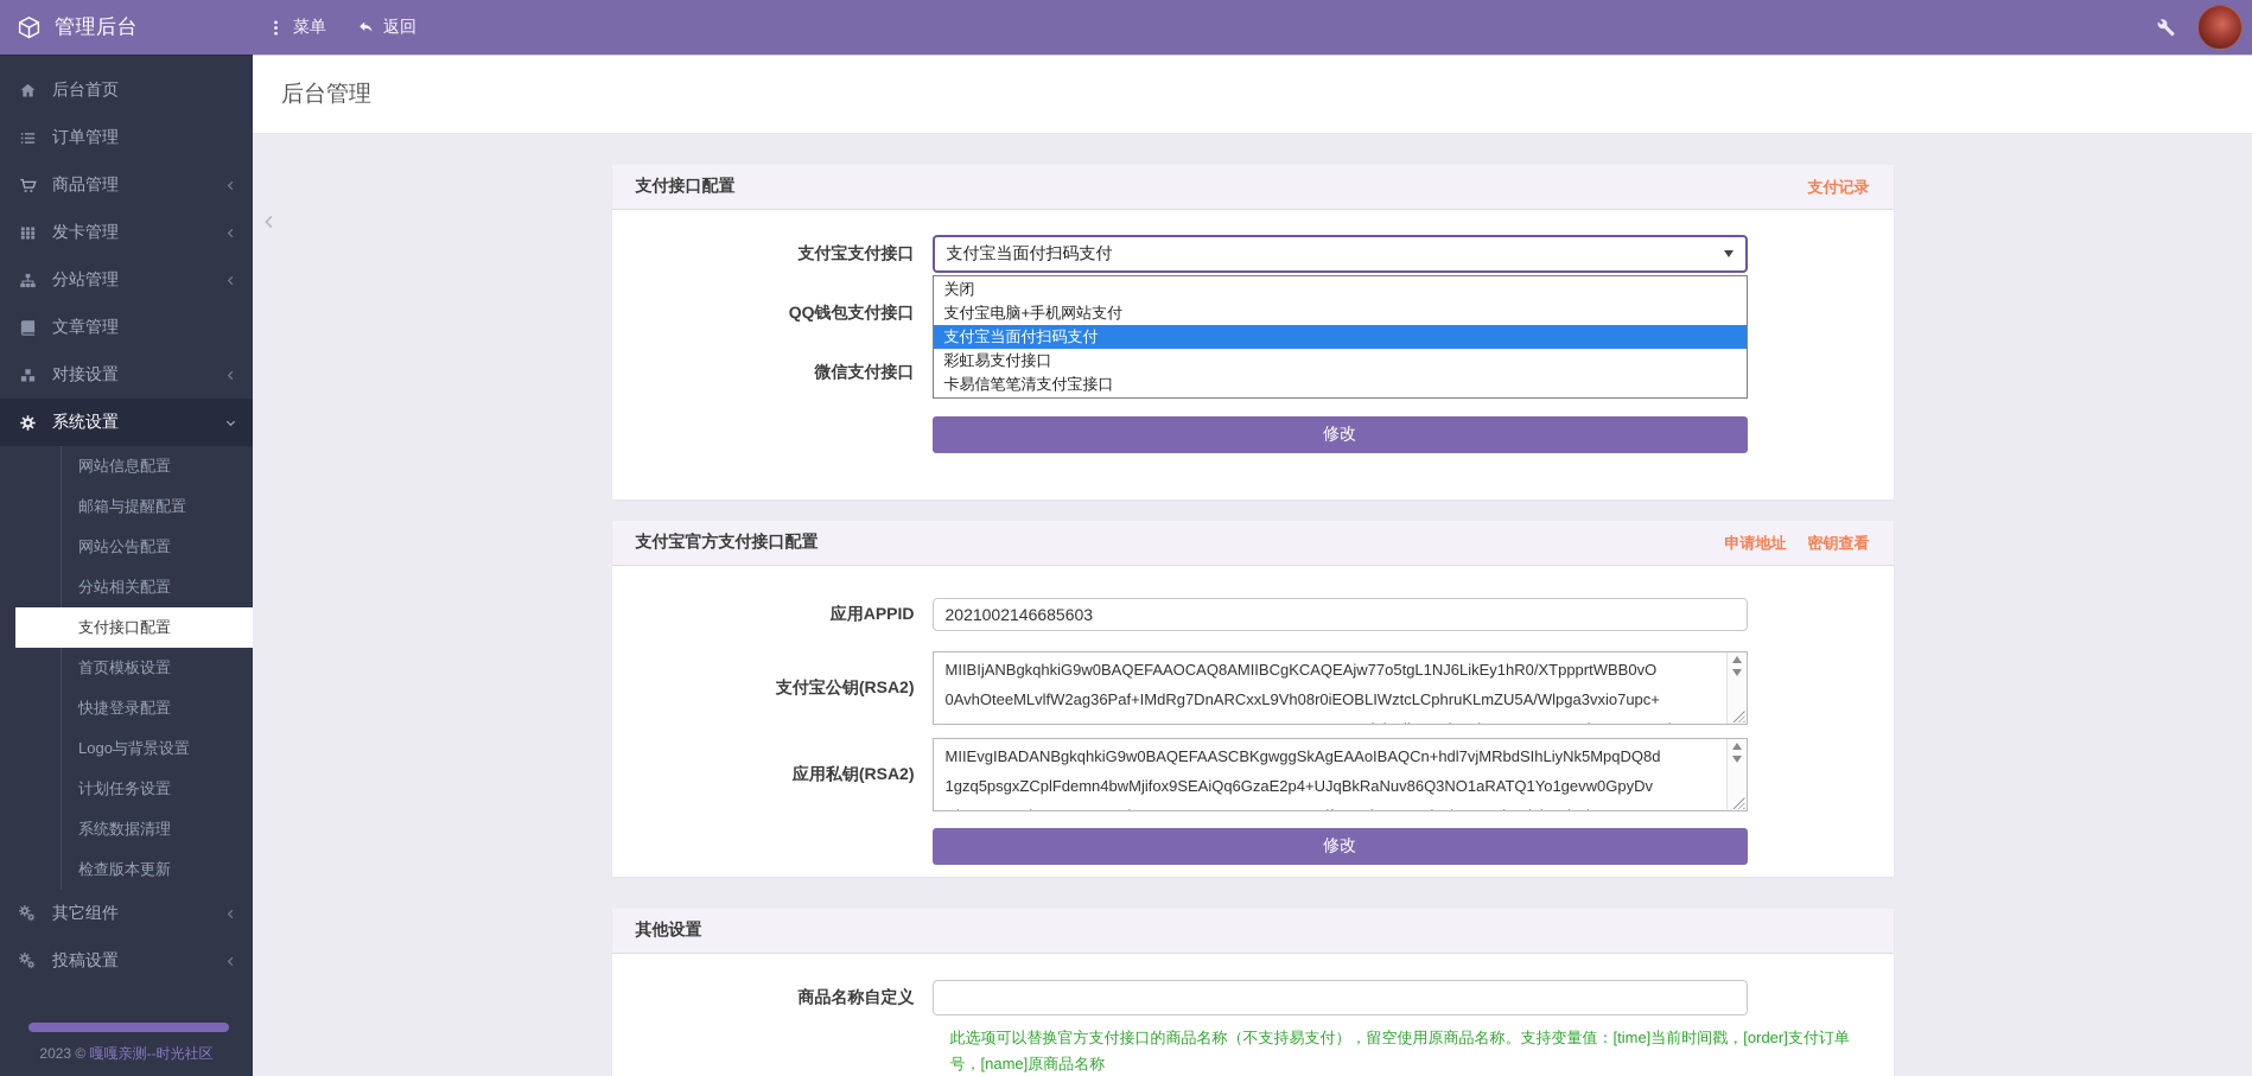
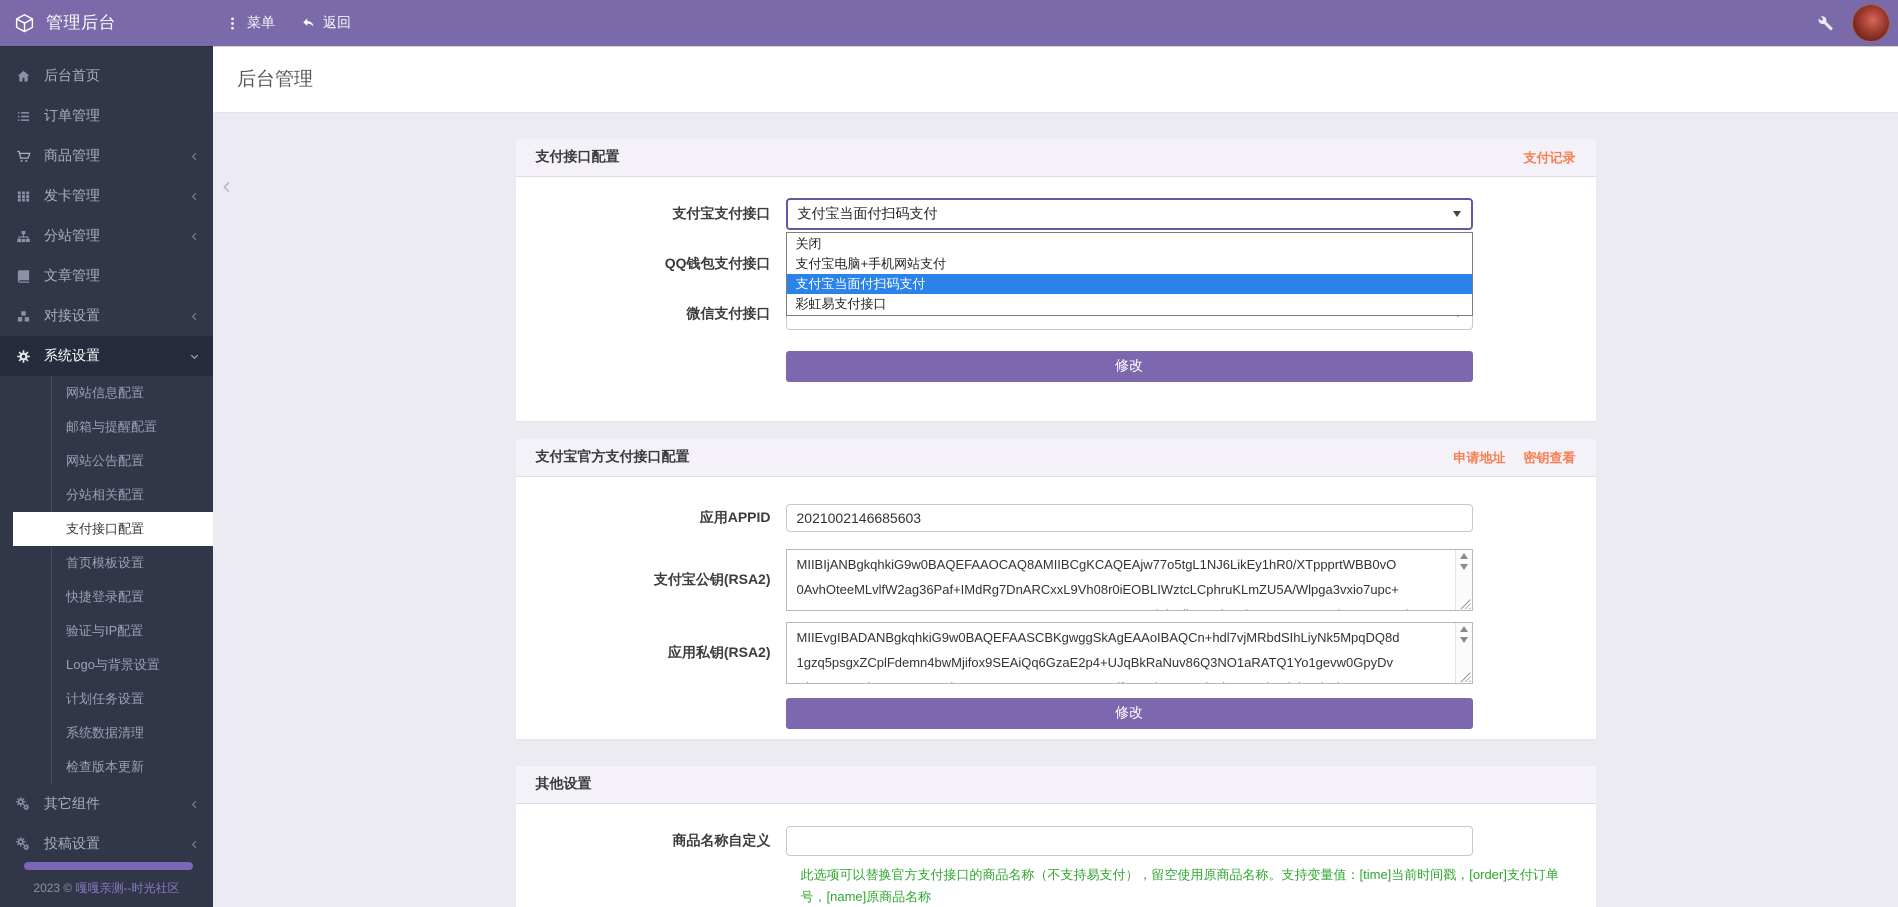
  管理后台
  菜单
  返回
  后台首页
  订单管理
  商品管理
  发卡管理
  分站管理
  文章管理
  对接设置
  系统设置
  网站信息配置
  邮箱与提醒配置
  网站公告配置
  分站相关配置
  支付接口配置
  首页模板设置
  快捷登录配置
+ 验证与IP配置
  Logo与背景设置
  计划任务设置
  系统数据清理
  检查版本更新
  其它组件
  投稿设置
  2023 © 嘎嘎亲测--时光社区
  后台管理
  支付接口配置
  支付记录
  支付宝支付接口
  支付宝当面付扫码支付
  关闭
  支付宝电脑+手机网站支付
  支付宝当面付扫码支付
  彩虹易支付接口
- 卡易信笔笔清支付宝接口
  QQ钱包支付接口
  微信支付接口
  修改
  支付宝官方支付接口配置
  申请地址
  密钥查看
  应用APPID
  2021002146685603
  支付宝公钥(RSA2)
  MIIBIjANBgkqhkiG9w0BAQEFAAOCAQ8AMIIBCgKCAQEAjw77o5tgL1NJ6LikEy1hR0/XTppprtWBB0vO
  0AvhOteeMLvlfW2ag36Paf+IMdRg7DnARCxxL9Vh08r0iEOBLIWztcLCphruKLmZU5A/Wlpga3vxio7upc+
  应用私钥(RSA2)
  MIIEvgIBADANBgkqhkiG9w0BAQEFAASCBKgwggSkAgEAAoIBAQCn+hdl7vjMRbdSIhLiyNk5MpqDQ8d
  1gzq5psgxZCplFdemn4bwMjifox9SEAiQq6GzaE2p4+UJqBkRaNuv86Q3NO1aRATQ1Yo1gevw0GpyDv
  修改
  其他设置
  商品名称自定义
  此选项可以替换官方支付接口的商品名称（不支持易支付），留空使用原商品名称。支持变量值：[time]当前时间戳，[order]支付订单号，[name]原商品名称
